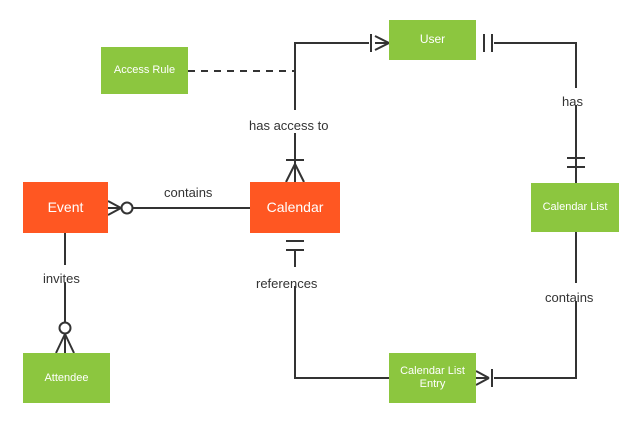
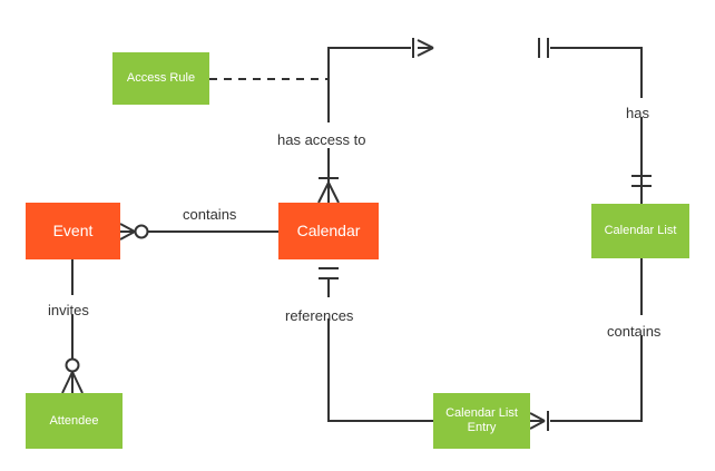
  Access Rule
- User
  Event
  Calendar
  Calendar List
  Attendee
  Calendar List
  Entry
  has access to
  contains
  invites
  has
  references
  contains
